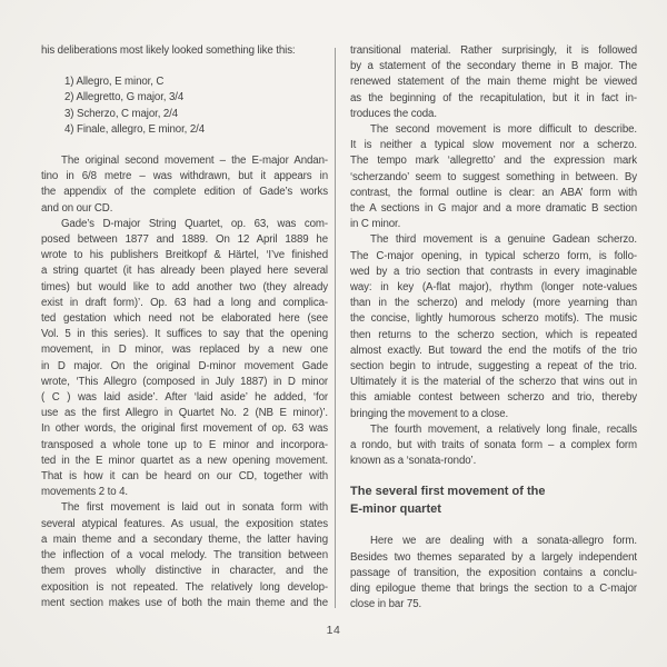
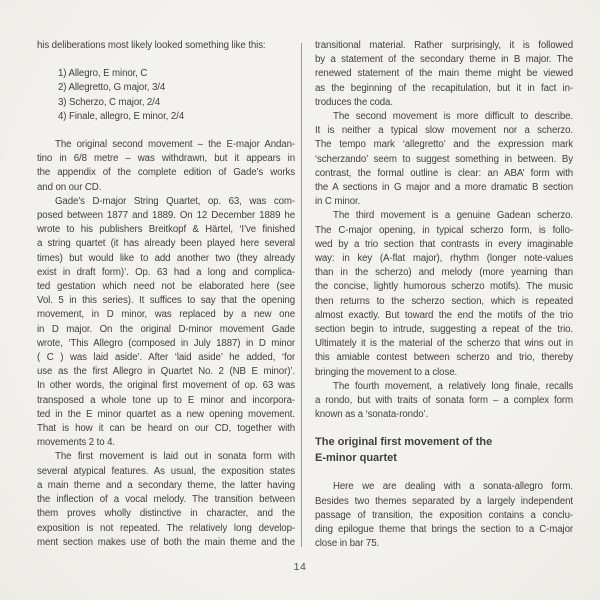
  his deliberations most likely looked something like this:
  1) Allegro, E minor, C
  2) Allegretto, G major, 3/4
  3) Scherzo, C major, 2/4
  4) Finale, allegro, E minor, 2/4
  The original second movement – the E-major Andan-
  tino in 6/8 metre – was withdrawn, but it appears in
  the appendix of the complete edition of Gade’s works
  and on our CD.
  Gade’s D-major String Quartet, op. 63, was com-
- posed between 1877 and 1889. On 12 April 1889 he
+ posed between 1877 and 1889. On 12 December 1889 he
  wrote to his publishers Breitkopf & Härtel, ‘I’ve finished
  a string quartet (it has already been played here several
  times) but would like to add another two (they already
  exist in draft form)’. Op. 63 had a long and complica-
  ted gestation which need not be elaborated here (see
  Vol. 5 in this series). It suffices to say that the opening
  movement, in D minor, was replaced by a new one
  in D major. On the original D-minor movement Gade
  wrote, ‘This Allegro (composed in July 1887) in D minor
  ( C ) was laid aside’. After ‘laid aside’ he added, ‘for
  use as the first Allegro in Quartet No. 2 (NB E minor)’.
  In other words, the original first movement of op. 63 was
  transposed a whole tone up to E minor and incorpora-
  ted in the E minor quartet as a new opening movement.
  That is how it can be heard on our CD, together with
  movements 2 to 4.
  The first movement is laid out in sonata form with
  several atypical features. As usual, the exposition states
  a main theme and a secondary theme, the latter having
  the inflection of a vocal melody. The transition between
  them proves wholly distinctive in character, and the
  exposition is not repeated. The relatively long develop-
  ment section makes use of both the main theme and the
  transitional material. Rather surprisingly, it is followed
  by a statement of the secondary theme in B major. The
  renewed statement of the main theme might be viewed
  as the beginning of the recapitulation, but it in fact in-
  troduces the coda.
  The second movement is more difficult to describe.
  It is neither a typical slow movement nor a scherzo.
  The tempo mark ‘allegretto’ and the expression mark
  ‘scherzando’ seem to suggest something in between. By
  contrast, the formal outline is clear: an ABA’ form with
  the A sections in G major and a more dramatic B section
  in C minor.
  The third movement is a genuine Gadean scherzo.
  The C-major opening, in typical scherzo form, is follo-
  wed by a trio section that contrasts in every imaginable
  way: in key (A-flat major), rhythm (longer note-values
  than in the scherzo) and melody (more yearning than
  the concise, lightly humorous scherzo motifs). The music
  then returns to the scherzo section, which is repeated
  almost exactly. But toward the end the motifs of the trio
  section begin to intrude, suggesting a repeat of the trio.
  Ultimately it is the material of the scherzo that wins out in
  this amiable contest between scherzo and trio, thereby
  bringing the movement to a close.
  The fourth movement, a relatively long finale, recalls
  a rondo, but with traits of sonata form – a complex form
  known as a ‘sonata-rondo’.
- The several first movement of the
+ The original first movement of the
  E-minor quartet
  Here we are dealing with a sonata-allegro form.
  Besides two themes separated by a largely independent
  passage of transition, the exposition contains a conclu-
  ding epilogue theme that brings the section to a C-major
  close in bar 75.
  14
